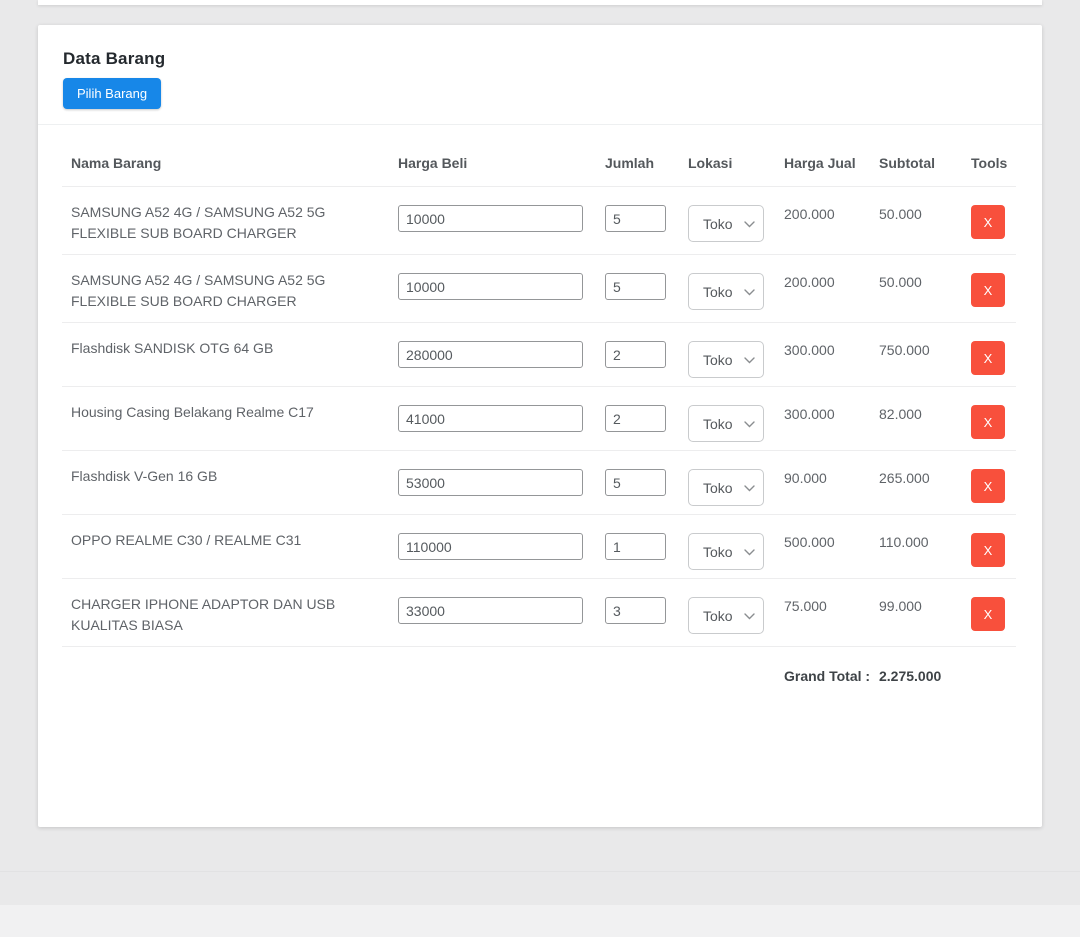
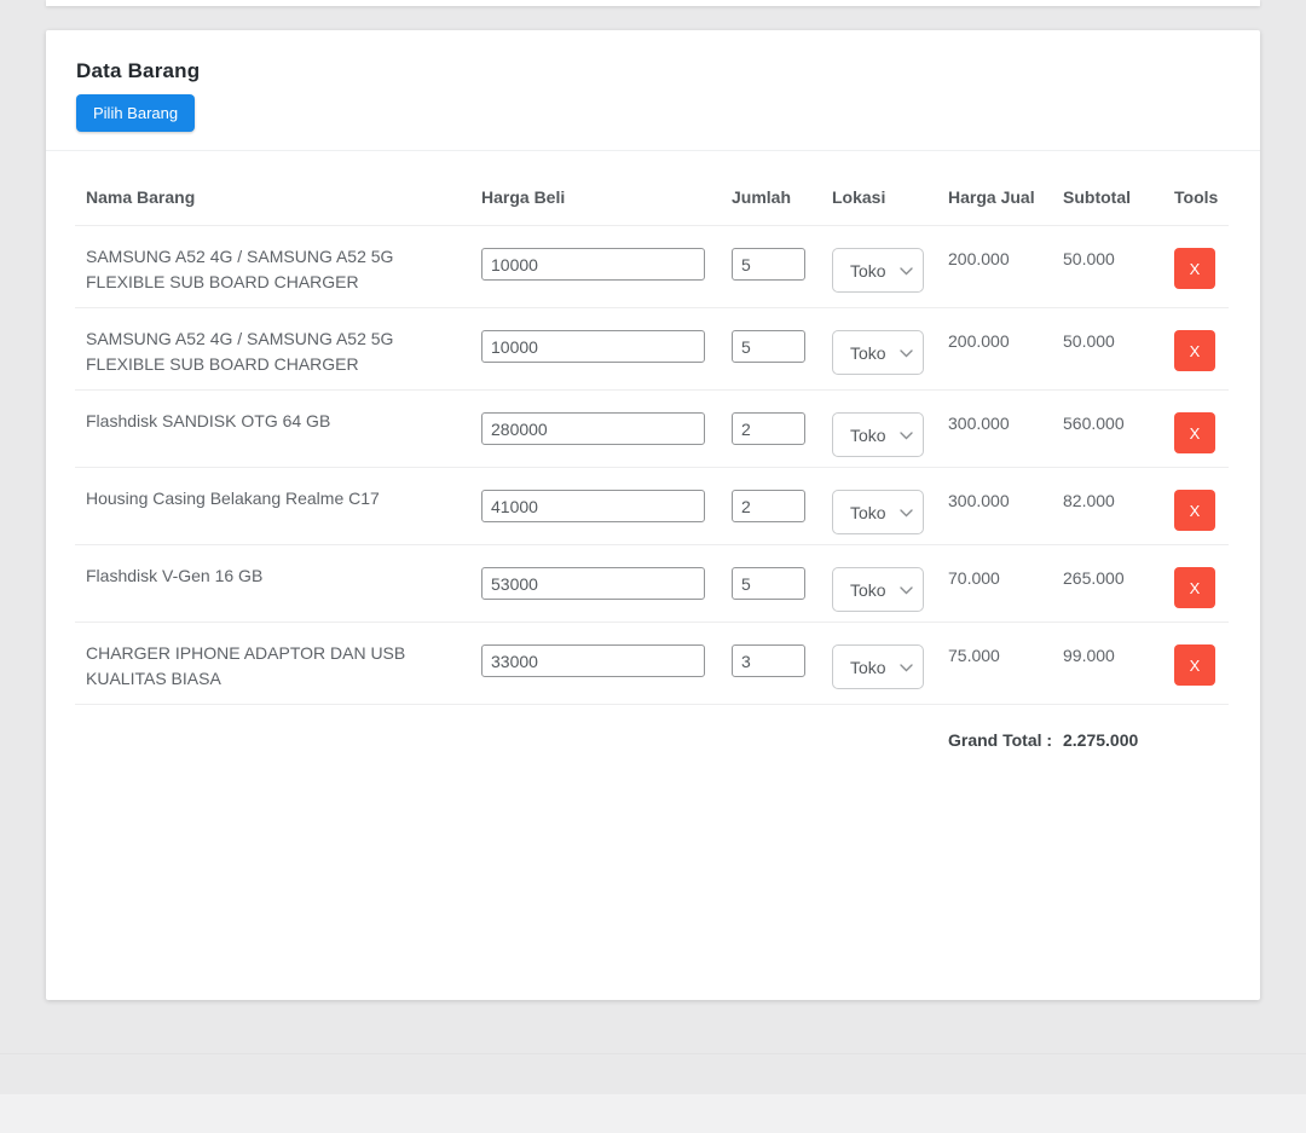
  Data Barang
  Pilih Barang
  Nama Barang	Harga Beli	Jumlah	Lokasi	Harga Jual	Subtotal	Tools
  SAMSUNG A52 4G / SAMSUNG A52 5G FLEXIBLE SUB BOARD CHARGER	10000	5	Toko	200.000	50.000	X
  SAMSUNG A52 4G / SAMSUNG A52 5G FLEXIBLE SUB BOARD CHARGER	10000	5	Toko	200.000	50.000	X
- Flashdisk SANDISK OTG 64 GB	280000	2	Toko	300.000	750.000	X
+ Flashdisk SANDISK OTG 64 GB	280000	2	Toko	300.000	560.000	X
  Housing Casing Belakang Realme C17	41000	2	Toko	300.000	82.000	X
- Flashdisk V-Gen 16 GB	53000	5	Toko	90.000	265.000	X
+ Flashdisk V-Gen 16 GB	53000	5	Toko	70.000	265.000	X
- OPPO REALME C30 / REALME C31	110000	1	Toko	500.000	110.000	X
  CHARGER IPHONE ADAPTOR DAN USB KUALITAS BIASA	33000	3	Toko	75.000	99.000	X
  				Grand Total :	2.275.000
